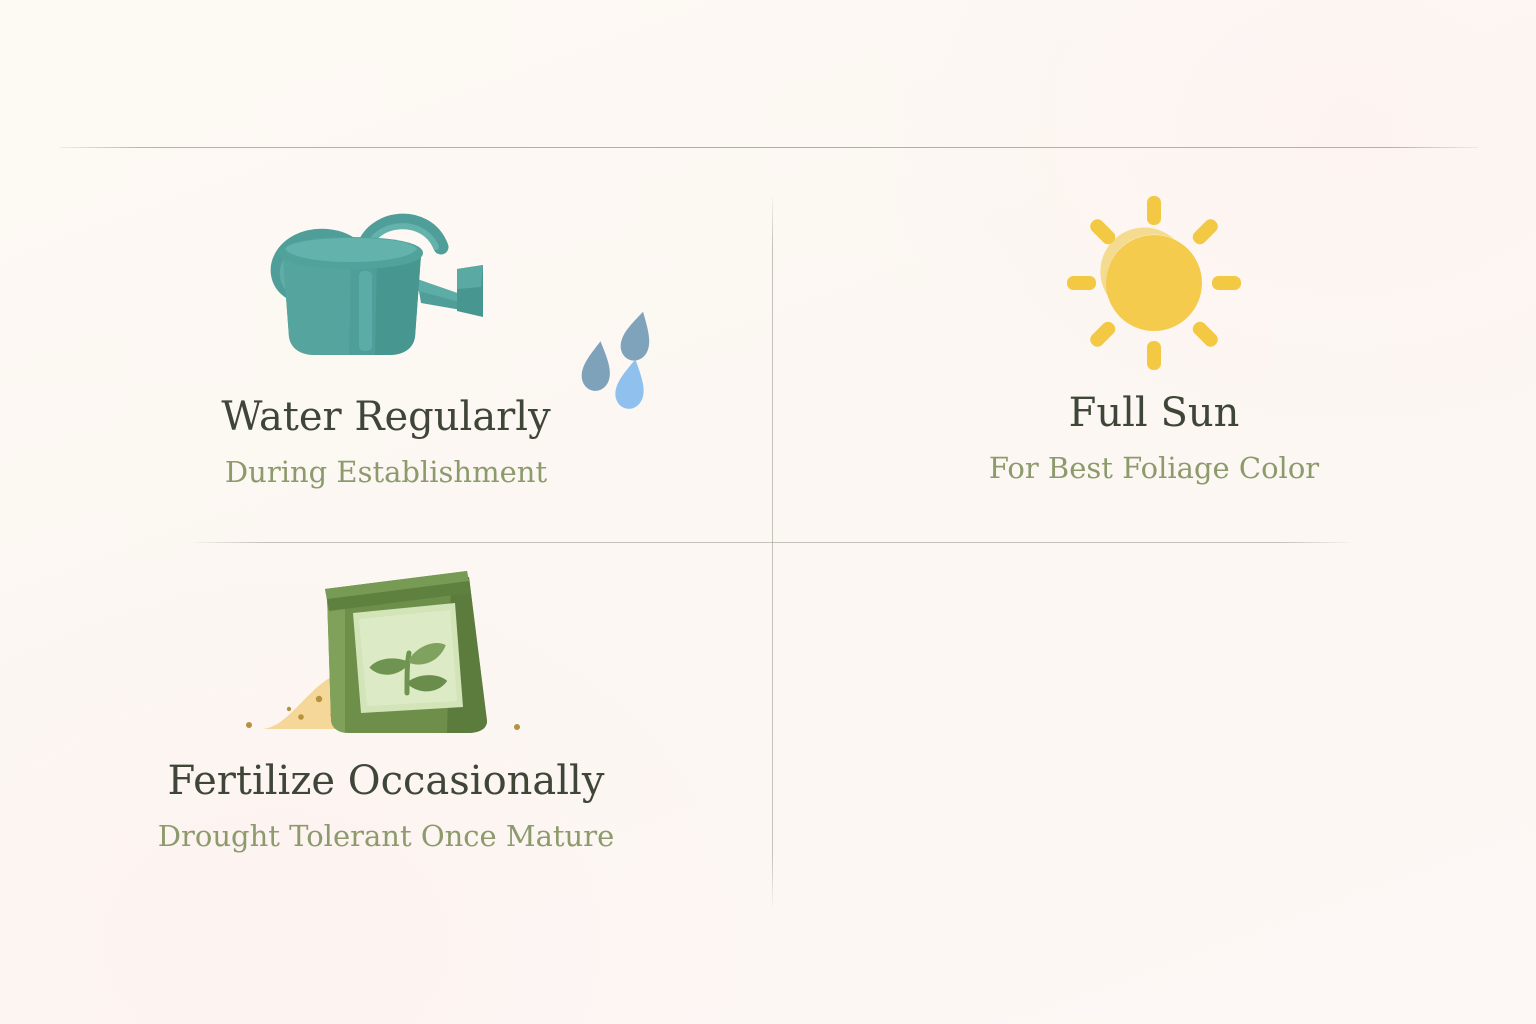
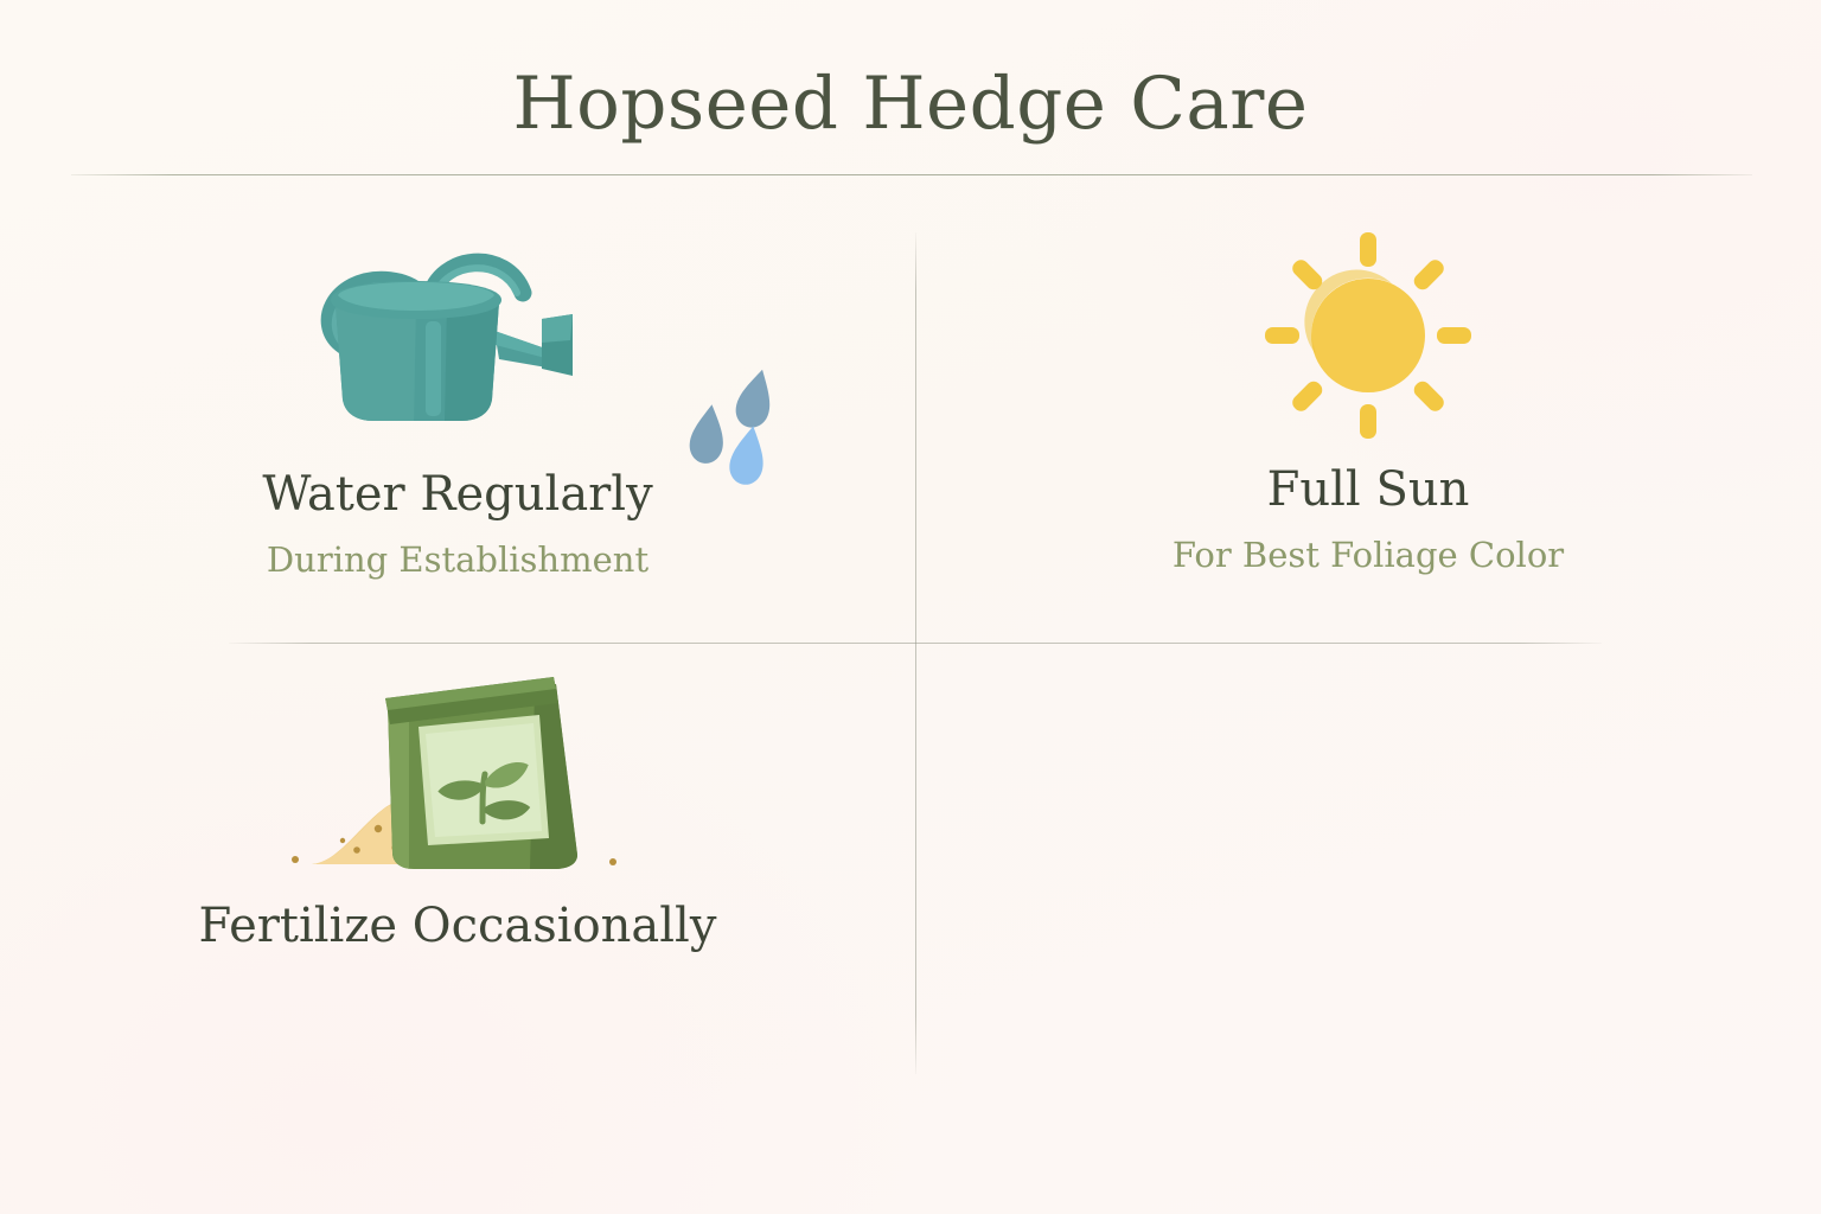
+ Hopseed Hedge Care
  Water Regularly
  During Establishment
  Full Sun
  For Best Foliage Color
  Fertilize Occasionally
- Drought Tolerant Once Mature
